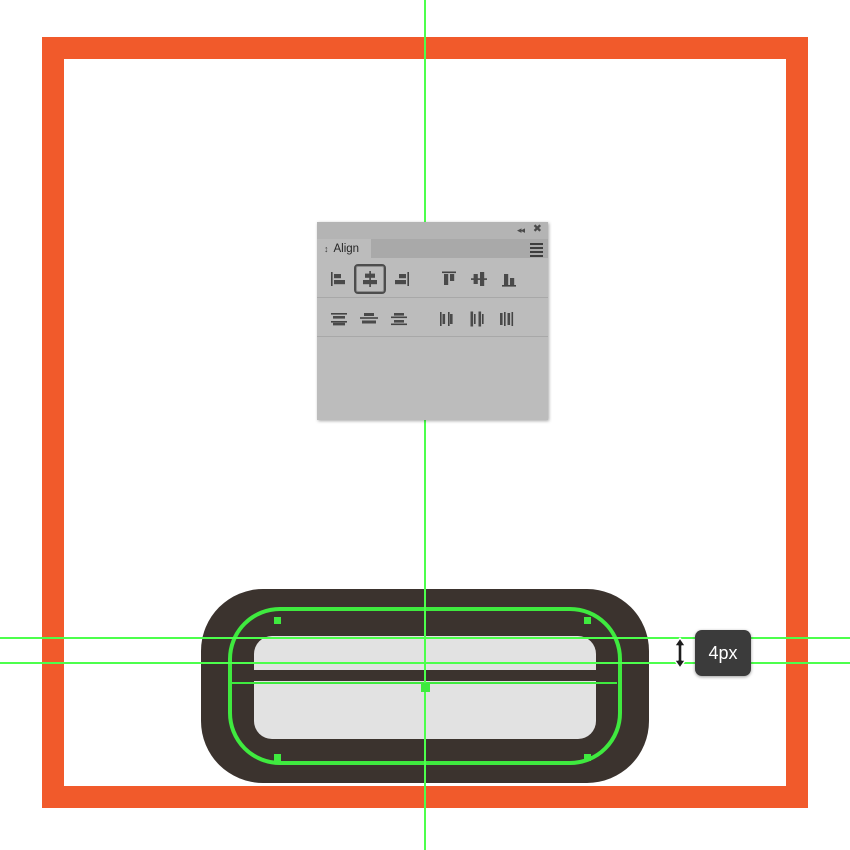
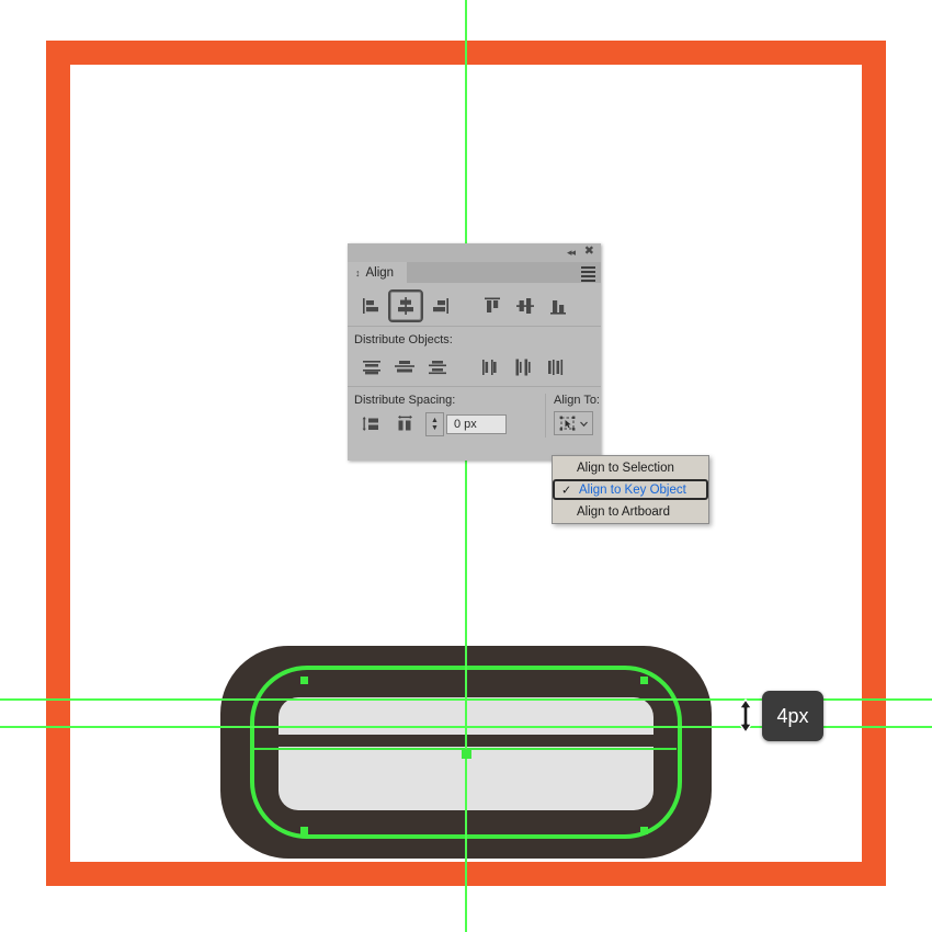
  ◂◂
  ✖
  ↕
  Align
+ Distribute Objects:
+ Distribute Spacing:
+ 0 px
+ Align To:
+ Align to Selection
+ ✓
+ Align to Key Object
+ Align to Artboard
  4px
